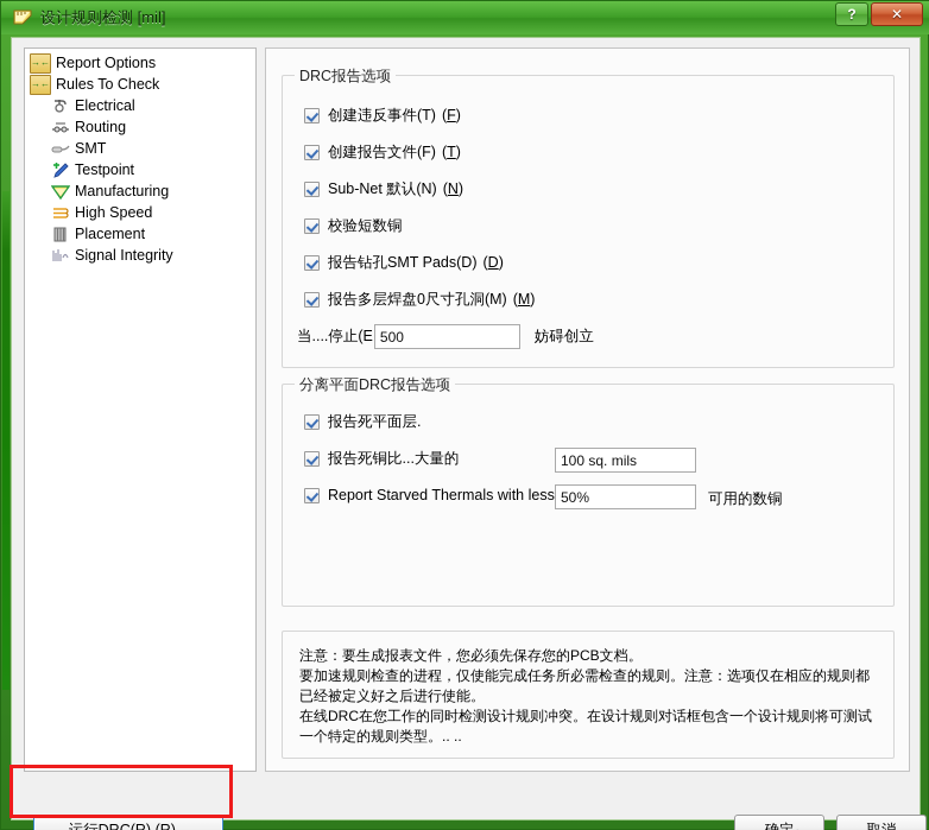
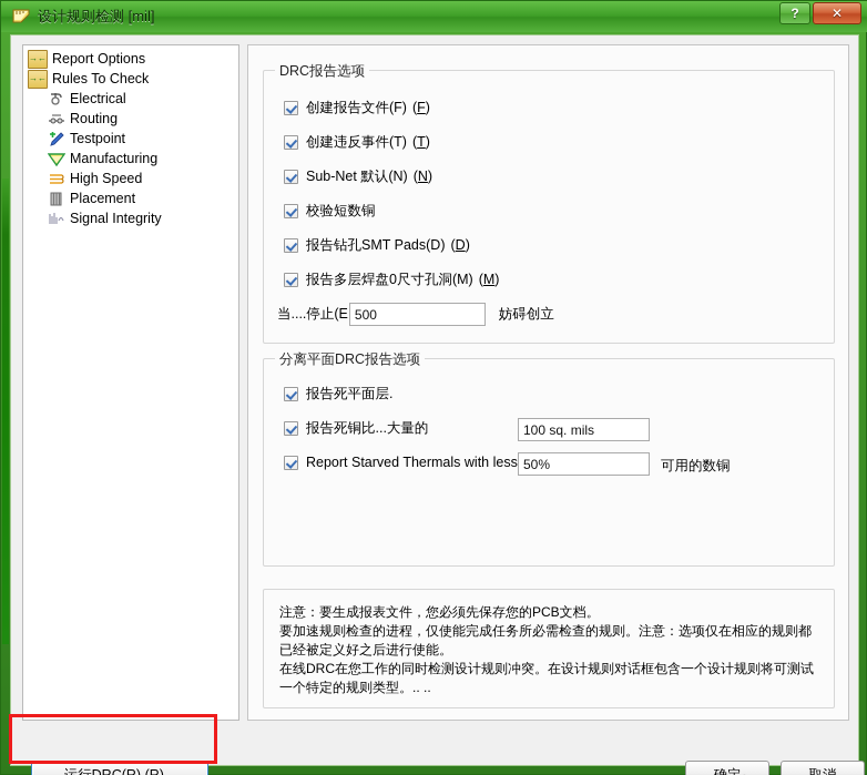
  设计规则检测 [mil]
  ?
  ✕
  Report Options
  Rules To Check
  Electrical
  Routing
- SMT
  Testpoint
  Manufacturing
  High Speed
  Placement
  Signal Integrity
  DRC报告选项
- 创建违反事件(T)
+ 创建报告文件(F)
  (F)
- 创建报告文件(F)
+ 创建违反事件(T)
  (T)
  Sub-Net 默认(N)
  (N)
  校验短数铜
  报告钻孔SMT Pads(D)
  (D)
  报告多层焊盘0尺寸孔洞(M)
  (M)
  当....停止(E
  500
  妨碍创立
  分离平面DRC报告选项
  报告死平面层.
  报告死铜比...大量的
  100 sq. mils
  Report Starved Thermals with less
  50%
  可用的数铜
  注意：要生成报表文件，您必须先保存您的PCB文档。
  要加速规则检查的进程，仅使能完成任务所必需检查的规则。注意：选项仅在相应的规则都已经被定义好之后进行使能。
  在线DRC在您工作的同时检测设计规则冲突。在设计规则对话框包含一个设计规则将可测试一个特定的规则类型。.. ..
